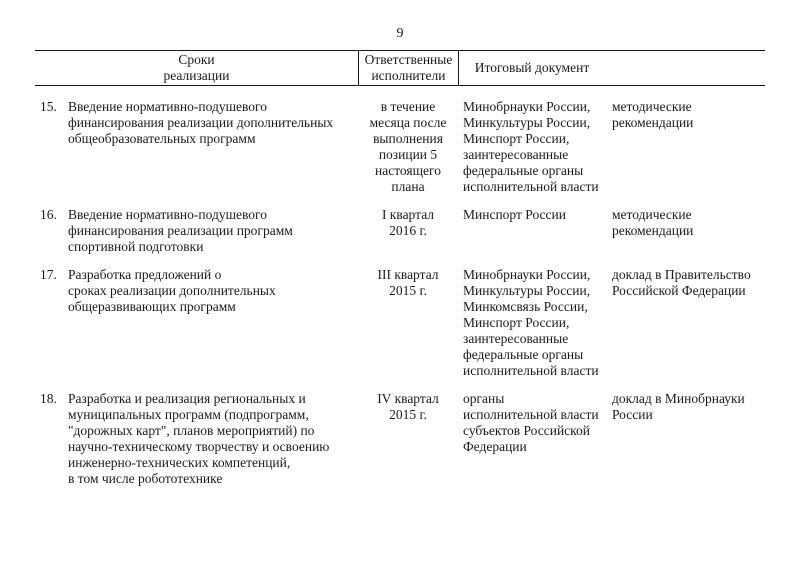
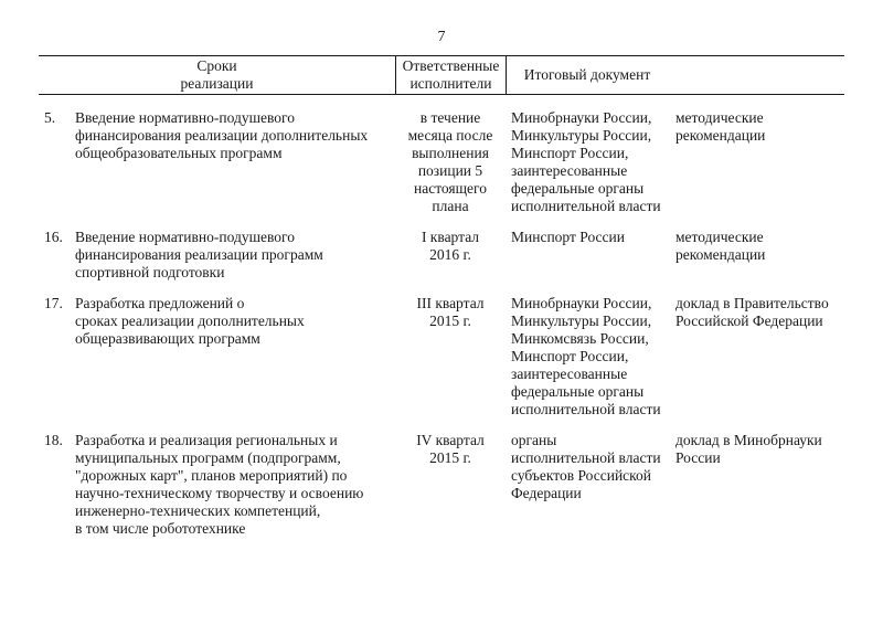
- 9
+ 7
  Сроки
  реализации
  Ответственные
  исполнители
  Итоговый документ
- 15.
+ 5.
  Введение нормативно-подушевого
  финансирования реализации дополнительных
  общеобразовательных программ
  в течение
  месяца после
  выполнения
  позиции 5
  настоящего
  плана
  Минобрнауки России,
  Минкультуры России,
  Минспорт России,
  заинтересованные
  федеральные органы
  исполнительной власти
  методические
  рекомендации
  16.
  Введение нормативно-подушевого
  финансирования реализации программ
  спортивной подготовки
  I квартал
  2016 г.
  Минспорт России
  методические
  рекомендации
  17.
  Разработка предложений о
  сроках реализации дополнительных
  общеразвивающих программ
  III квартал
  2015 г.
  Минобрнауки России,
  Минкультуры России,
  Минкомсвязь России,
  Минспорт России,
  заинтересованные
  федеральные органы
  исполнительной власти
  доклад в Правительство
  Российской Федерации
  18.
  Разработка и реализация региональных и
  муниципальных программ (подпрограмм,
  "дорожных карт", планов мероприятий) по
  научно-техническому творчеству и освоению
  инженерно-технических компетенций,
  в том числе робототехнике
  IV квартал
  2015 г.
  органы
  исполнительной власти
  субъектов Российской
  Федерации
  доклад в Минобрнауки
  России
